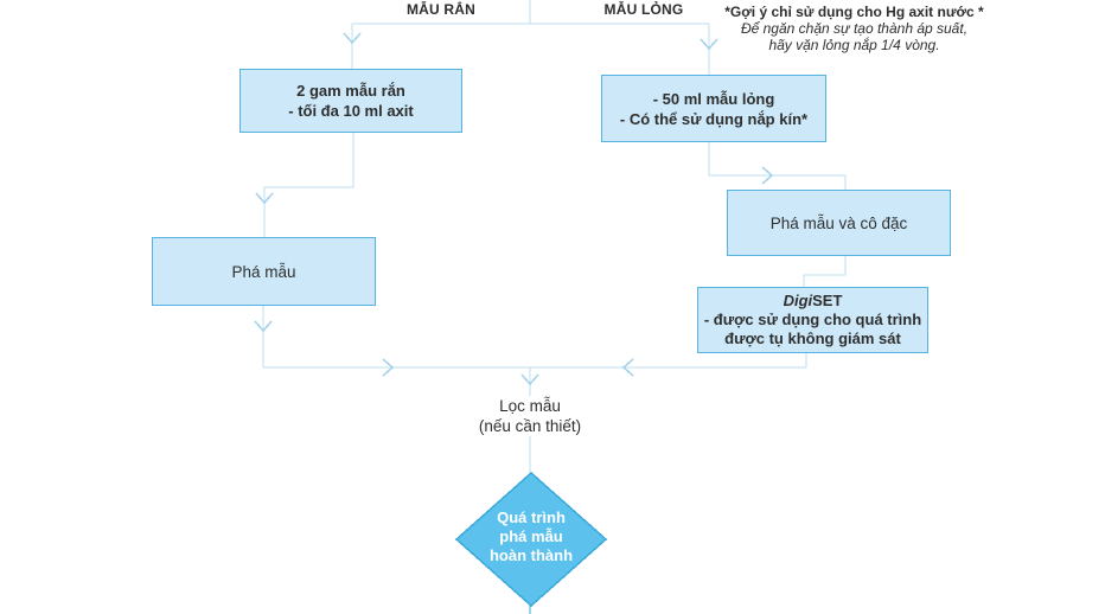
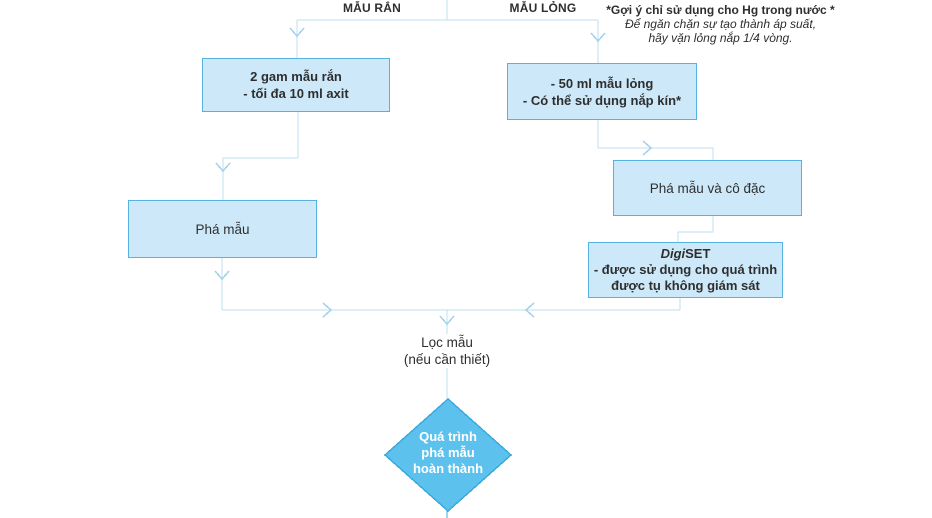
  MẪU RẮN
  MẪU LỎNG
- *Gợi ý chỉ sử dụng cho Hg axit nước *
+ *Gợi ý chỉ sử dụng cho Hg trong nước *
  Để ngăn chặn sự tạo thành áp suất,
  hãy vặn lỏng nắp 1/4 vòng.
  2 gam mẫu rắn
  - tối đa 10 ml axit
  - 50 ml mẫu lỏng
  - Có thể sử dụng nắp kín*
  Phá mẫu
  Phá mẫu và cô đặc
  DigiSET
  - được sử dụng cho quá trình
  được tụ không giám sát
  Lọc mẫu
  (nếu cần thiết)
  Quá trình
  phá mẫu
  hoàn thành
